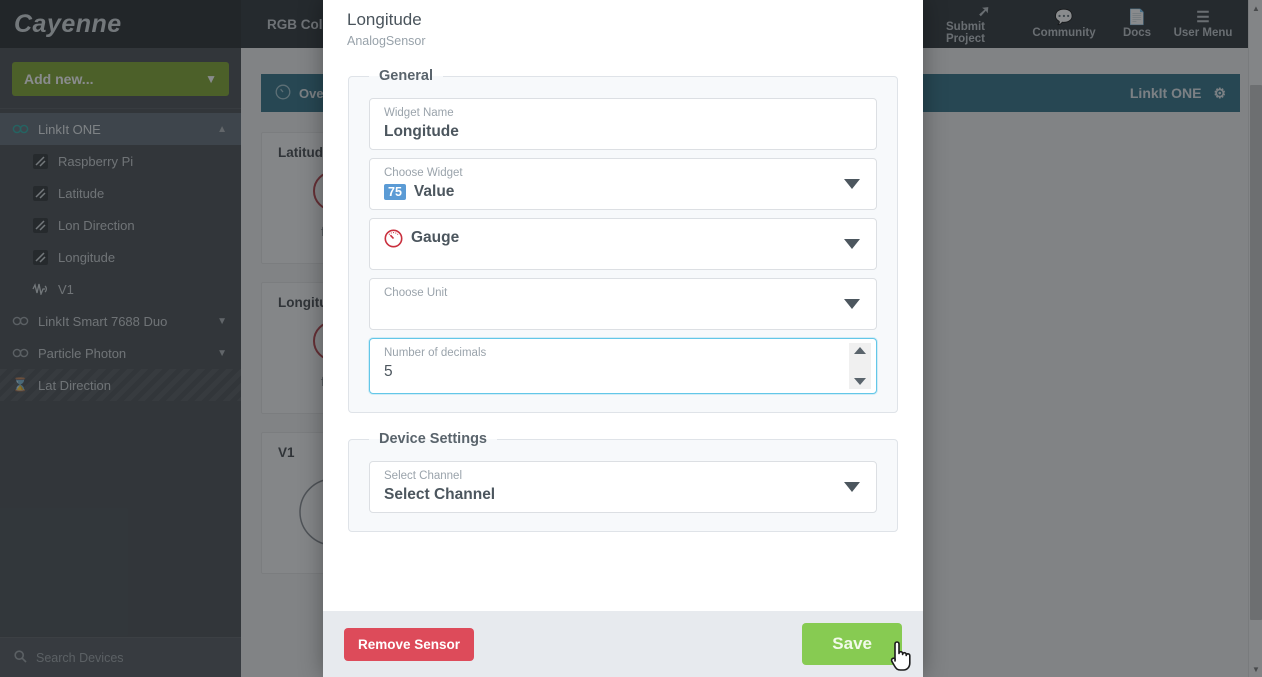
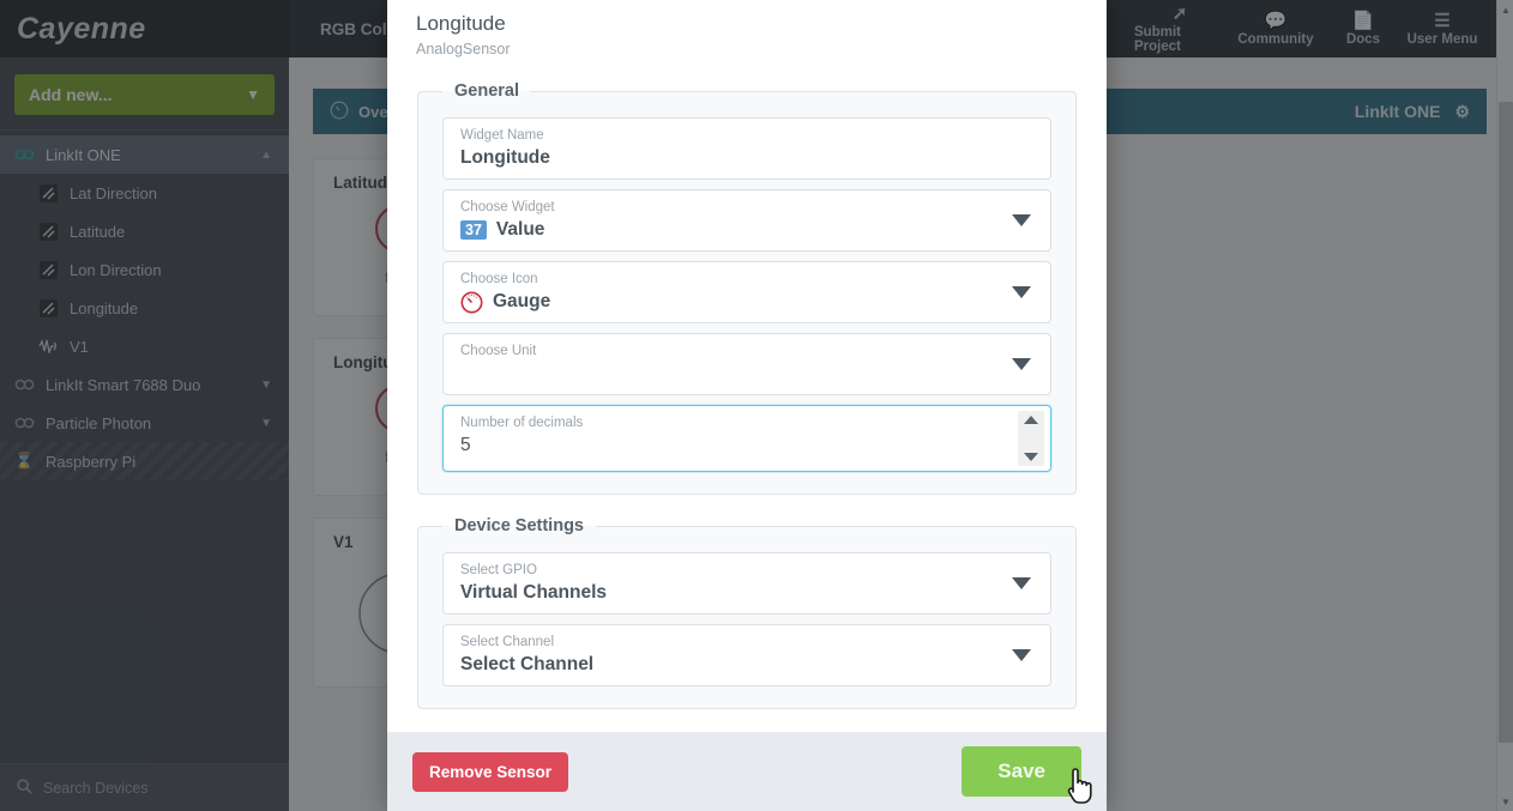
  Cayenne
  ➚
  Submit Project
  💬
  Community
  📄
  Docs
  ☰
  User Menu
  Add new...
  ▼
  LinkIt ONE
  ▲
- Raspberry Pi
+ Lat Direction
  Latitude
  Lon Direction
  Longitude
  V1
  LinkIt Smart 7688 Duo
  ▼
  Particle Photon
  ▼
  ⌛
- Lat Direction
+ Raspberry Pi
  Search Devices
  LinkIt ONE
  ⚙
  Latitud
  V1
  ▲
  ▼
  Longitude
  AnalogSensor
  General
  Widget Name
  Longitude
  Choose Widget
- 75
+ 37
  Value
+ Choose Icon
  Gauge
  Choose Unit
  Number of decimals
  5
  Device Settings
+ Select GPIO
+ Virtual Channels
  Select Channel
  Select Channel
  Remove Sensor
  Save
